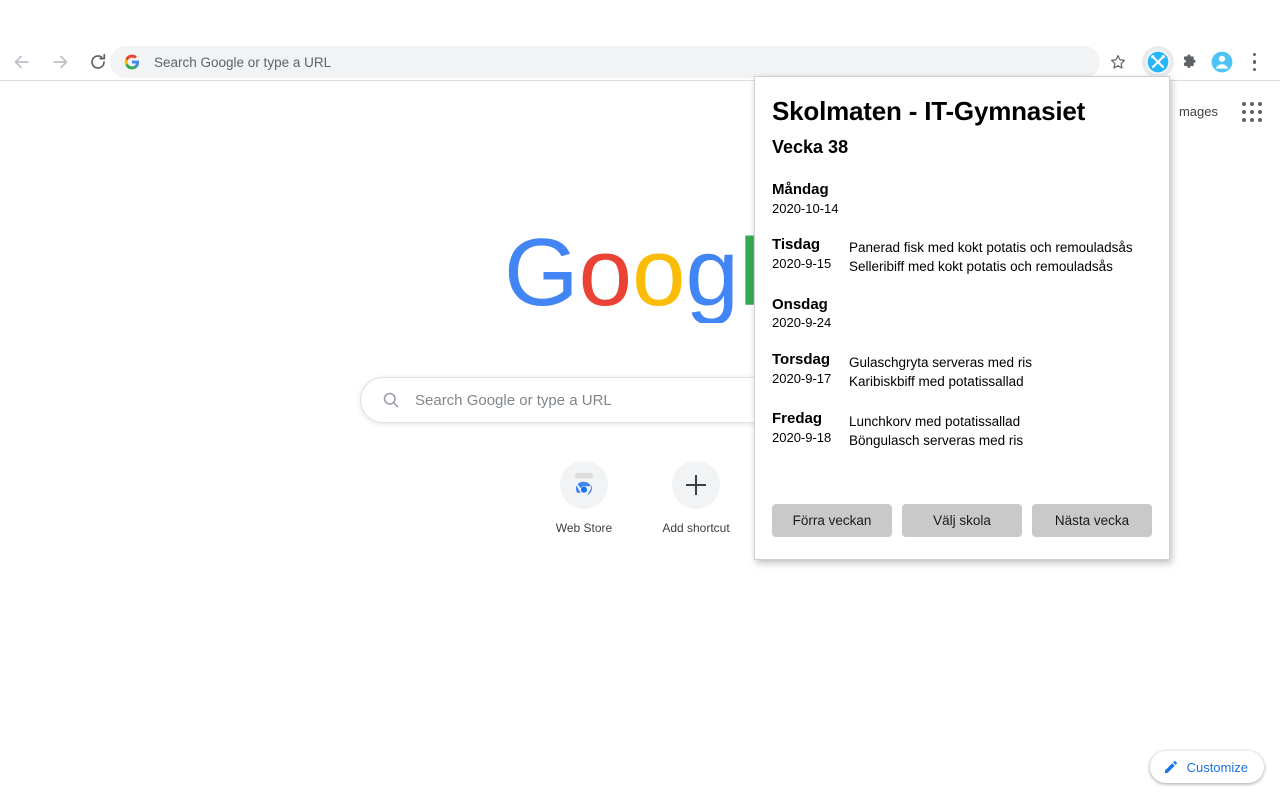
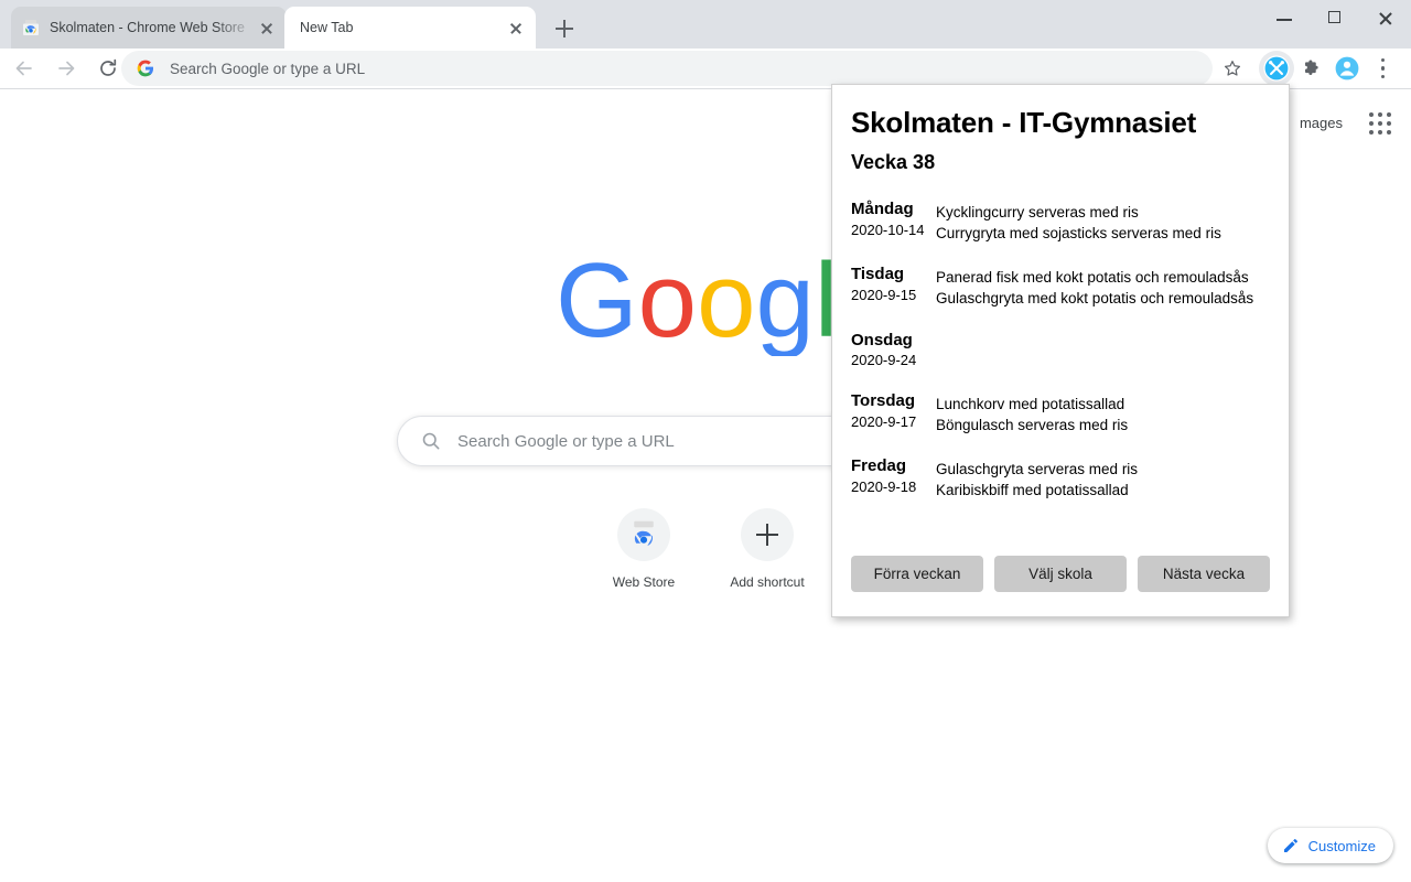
+ Skolmaten - Chrome Web Store
+ New Tab
  Search Google or type a URL
  mages
  Googl
  Search Google or type a URL
  Web Store
  Add shortcut
  Customize
  Skolmaten - IT-Gymnasiet
  Vecka 38
  Måndag
  2020-10-14
+ Kycklingcurry serveras med ris
+ Currygryta med sojasticks serveras med ris
  Tisdag
  2020-9-15
  Panerad fisk med kokt potatis och remouladsås
- Selleribiff med kokt potatis och remouladsås
+ Gulaschgryta med kokt potatis och remouladsås
  Onsdag
  2020-9-24
  Torsdag
  2020-9-17
- Gulaschgryta serveras med ris
+ Lunchkorv med potatissallad
- Karibiskbiff med potatissallad
+ Böngulasch serveras med ris
  Fredag
  2020-9-18
- Lunchkorv med potatissallad
+ Gulaschgryta serveras med ris
- Böngulasch serveras med ris
+ Karibiskbiff med potatissallad
  Förra veckan
  Välj skola
  Nästa vecka
